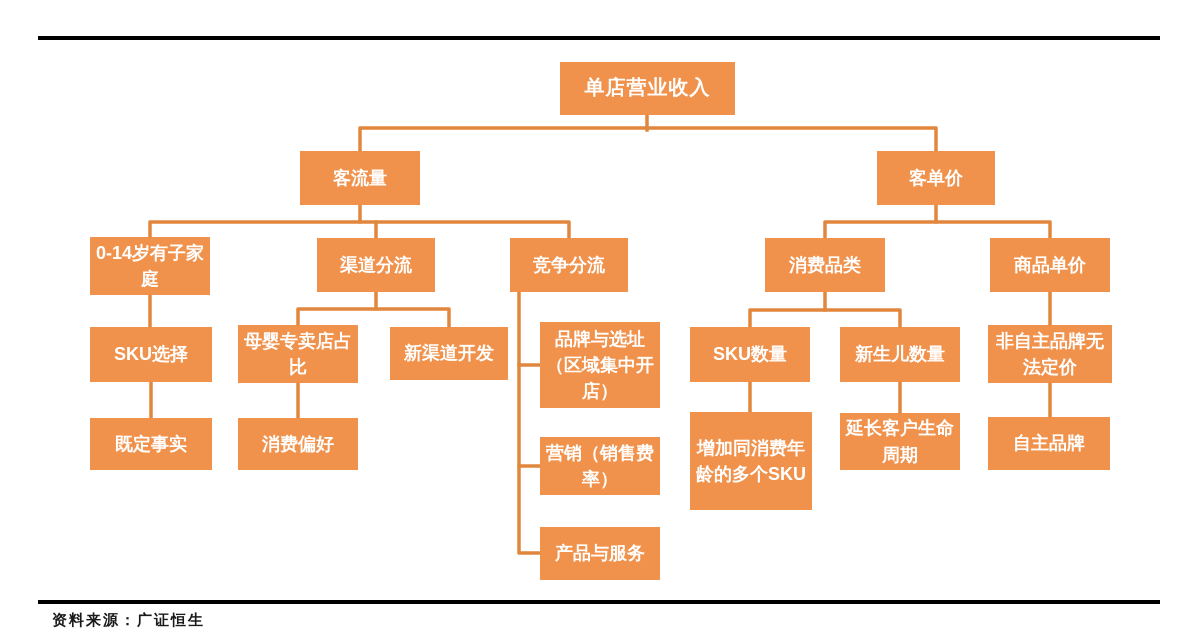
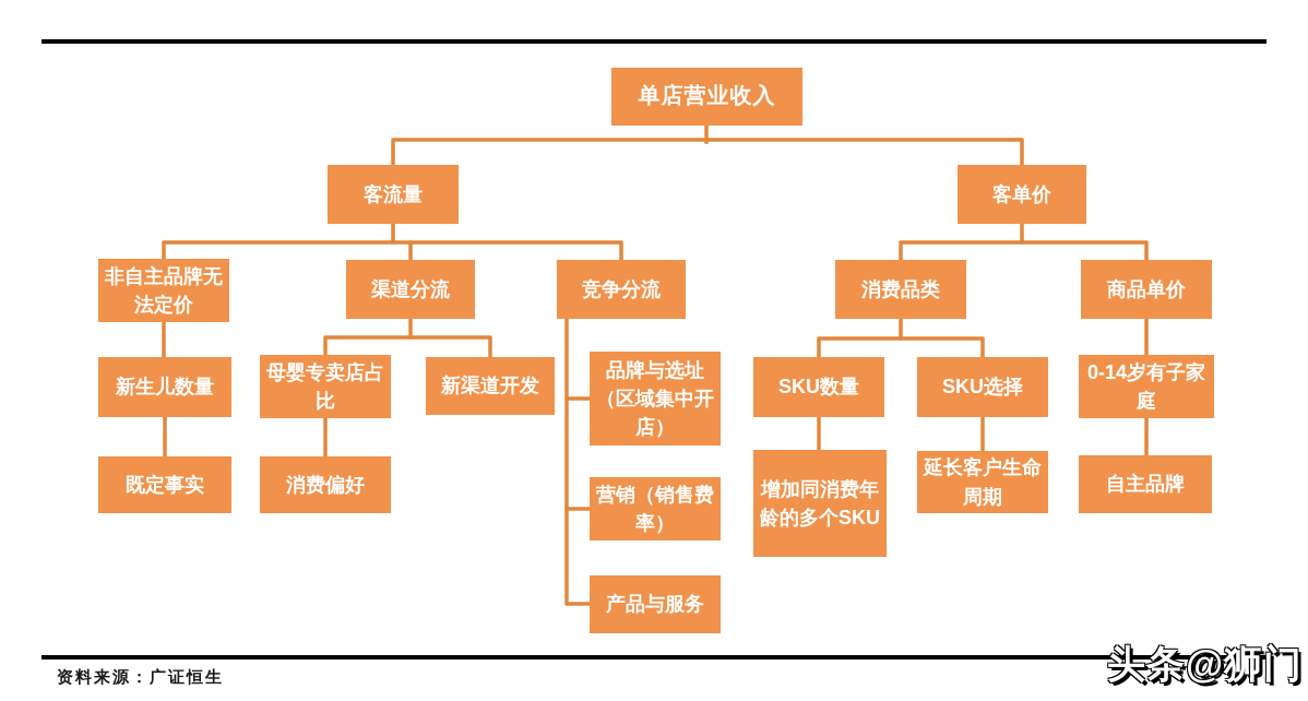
  单店营业收入
  客流量
  客单价
- 0-14岁有子家庭
+ 非自主品牌无法定价
  渠道分流
  竞争分流
  消费品类
  商品单价
- SKU选择
+ 新生儿数量
  母婴专卖店占比
  新渠道开发
  品牌与选址（区域集中开店）
  SKU数量
- 新生儿数量
+ SKU选择
- 非自主品牌无法定价
+ 0-14岁有子家庭
  既定事实
  消费偏好
  营销（销售费率）
  产品与服务
  增加同消费年龄的多个SKU
  延长客户生命周期
  自主品牌
  资料来源：广证恒生
+ 头条@狮门
